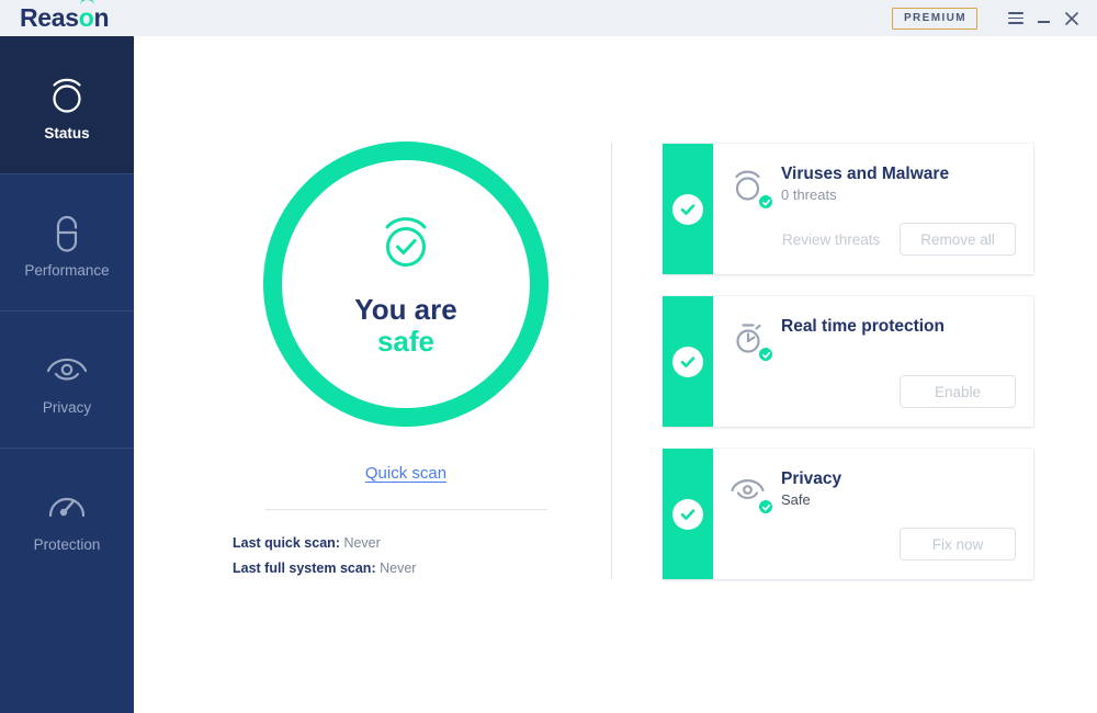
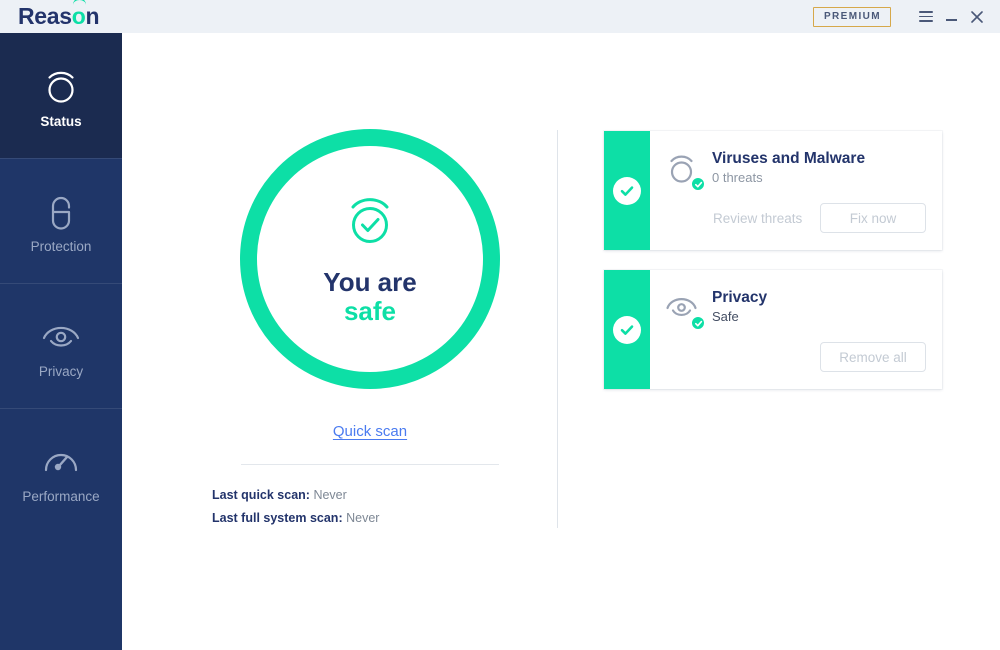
  Reas
  o
  n
  PREMIUM
  Status
- Performance
+ Protection
  Privacy
- Protection
+ Performance
  You are
  safe
  Quick scan
  Last quick scan: Never
  Last full system scan: Never
  Viruses and Malware
  0 threats
  Review threats
- Remove all
+ Fix now
- Real time protection
- Enable
  Privacy
  Safe
- Fix now
+ Remove all
